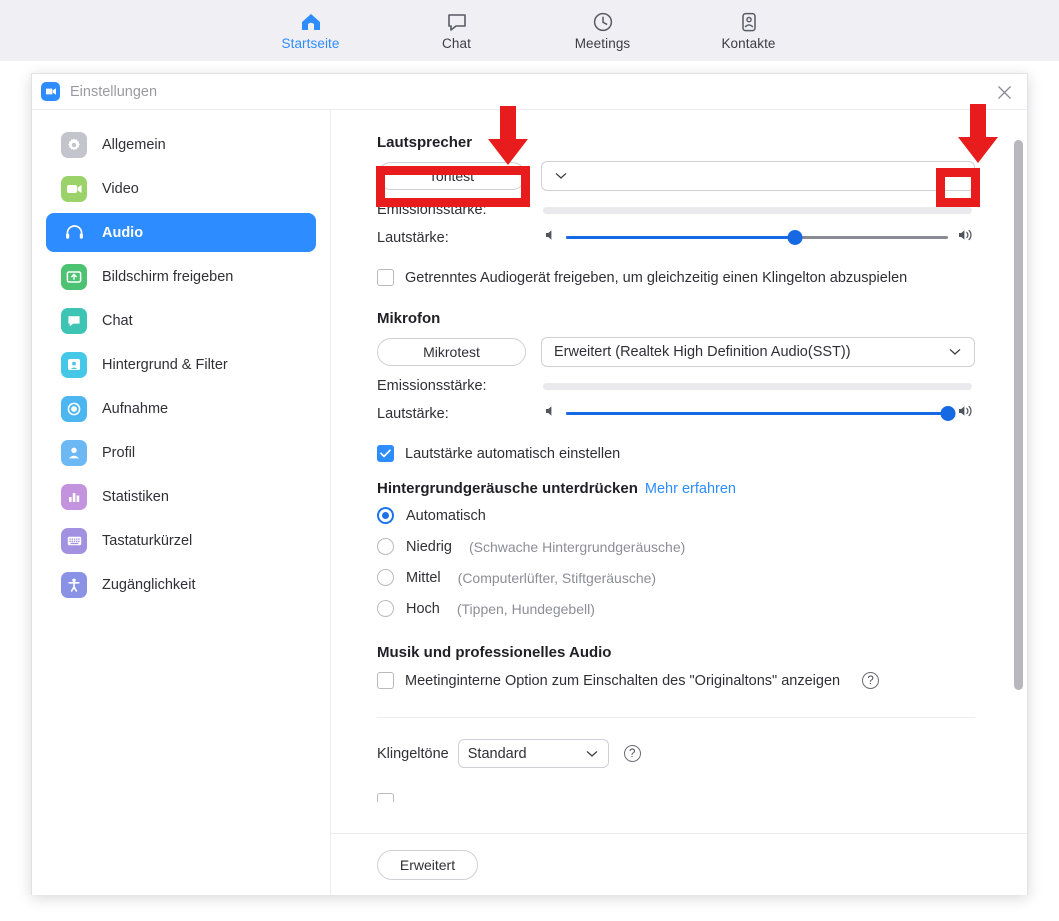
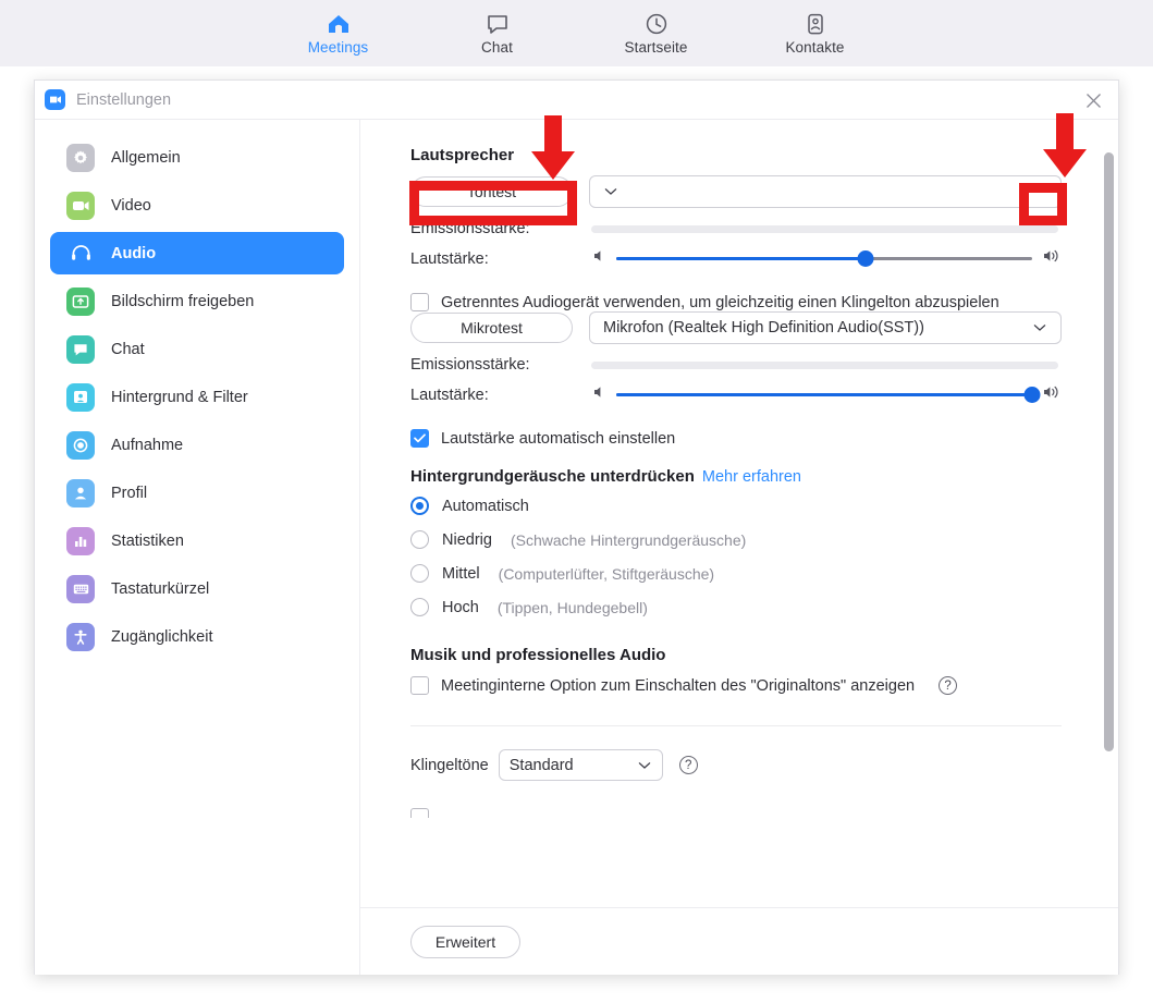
- Startseite
+ Meetings
  Chat
- Meetings
+ Startseite
  Kontakte
  Einstellungen
  Allgemein
  Video
  Audio
  Bildschirm freigeben
  Chat
  Hintergrund & Filter
  Aufnahme
  Profil
  Statistiken
  Tastaturkürzel
  Zugänglichkeit
  Lautsprecher
  Tontest
  Emissionsstärke:
  Lautstärke:
- Getrenntes Audiogerät freigeben, um gleichzeitig einen Klingelton abzuspielen
+ Getrenntes Audiogerät verwenden, um gleichzeitig einen Klingelton abzuspielen
- Mikrofon
  Mikrotest
- Erweitert (Realtek High Definition Audio(SST))
+ Mikrofon (Realtek High Definition Audio(SST))
  Emissionsstärke:
  Lautstärke:
  Lautstärke automatisch einstellen
  Hintergrundgeräusche unterdrücken
  Mehr erfahren
  Automatisch
  Niedrig
  (Schwache Hintergrundgeräusche)
  Mittel
  (Computerlüfter, Stiftgeräusche)
  Hoch
  (Tippen, Hundegebell)
  Musik und professionelles Audio
  Meetinginterne Option zum Einschalten des "Originaltons" anzeigen
  ?
  Klingeltöne
  Standard
  ?
  Erweitert
